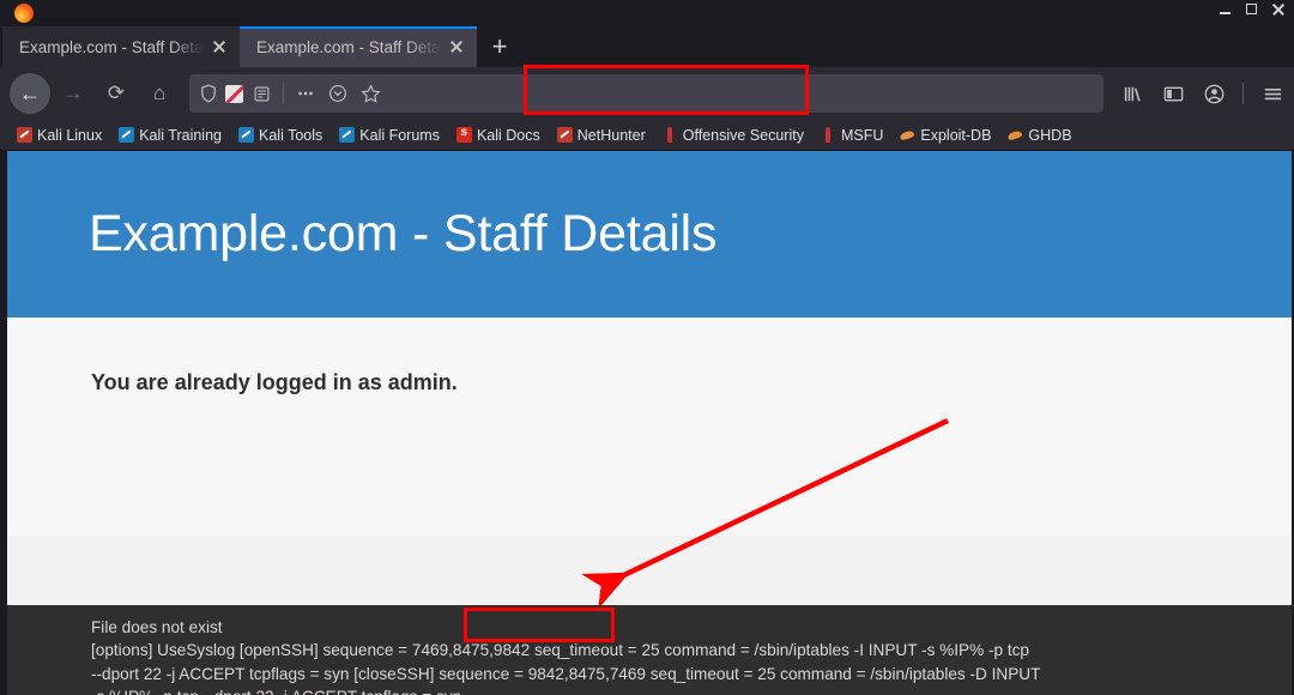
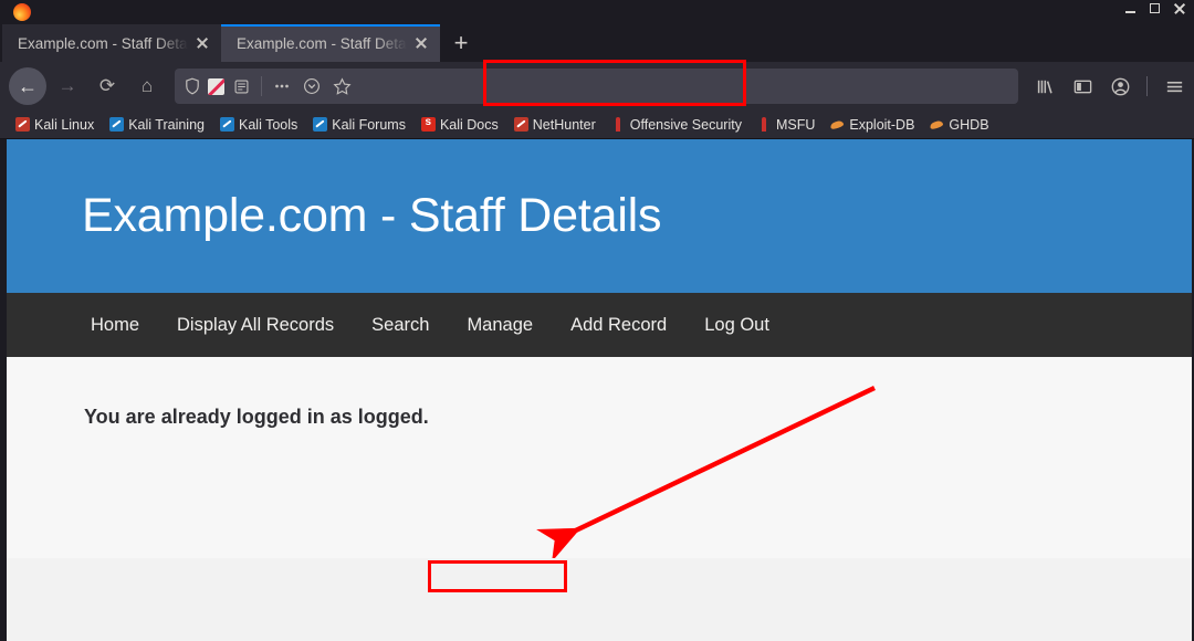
  Example.com - Staff Deta
  Example.com - Staff Deta
  +
  ←
  →
  ⟳
  ⌂
  Kali Linux
  Kali Training
  Kali Tools
  Kali Forums
  Kali Docs
  NetHunter
  Offensive Security
  MSFU
  Exploit-DB
  GHDB
  Example.com - Staff Details
+ Home
+ Display All Records
+ Search
+ Manage
+ Add Record
+ Log Out
- You are already logged in as admin.
+ You are already logged in as logged.
- File does not exist
- [options] UseSyslog [openSSH] sequence = 7469,8475,9842 seq_timeout = 25 command = /sbin/iptables -I INPUT -s %IP% -p tcp
- --dport 22 -j ACCEPT tcpflags = syn [closeSSH] sequence = 9842,8475,7469 seq_timeout = 25 command = /sbin/iptables -D INPUT
